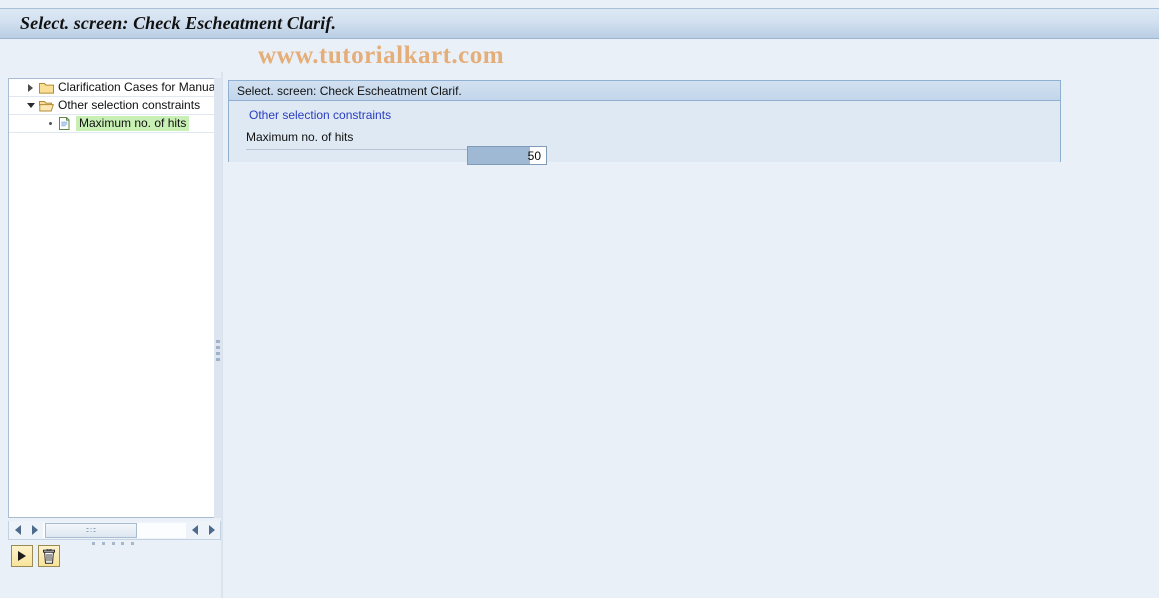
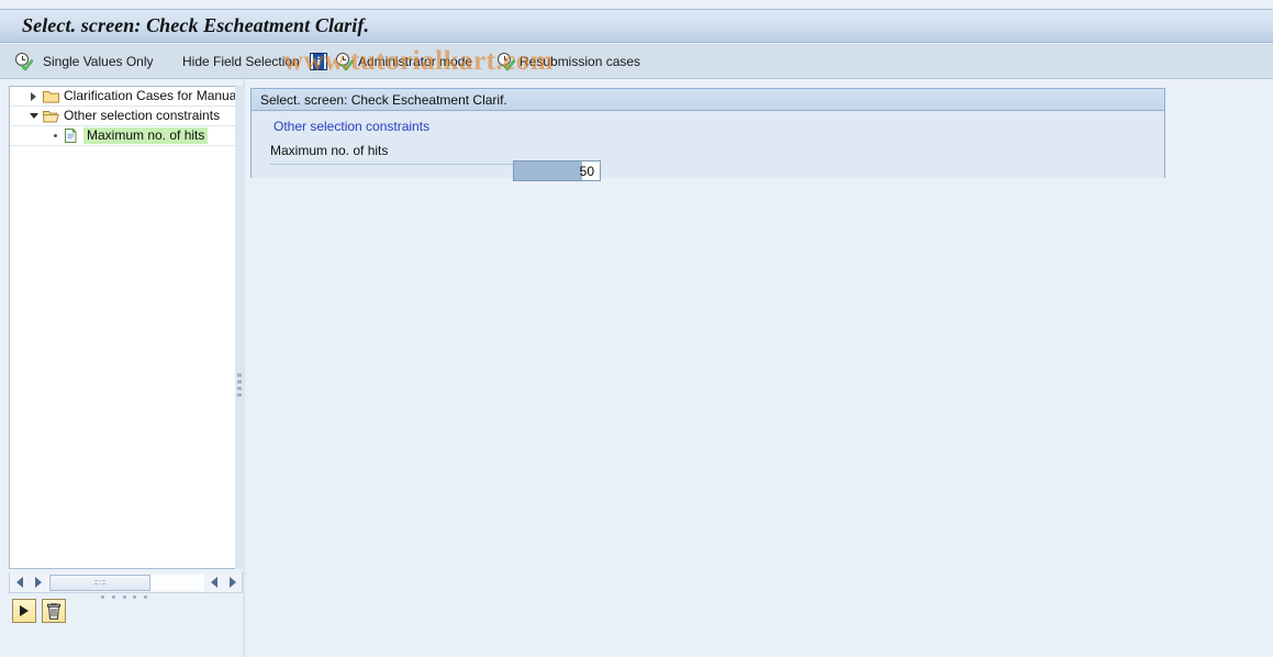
  Select. screen: Check Escheatment Clarif.
+ Single Values Only
+ Hide Field Selection
+ i
+ Administrator mode
+ Resubmission cases
  www.tutorialkart.com
  Clarification Cases for Manua
  Other selection constraints
  Maximum no. of hits
  Select. screen: Check Escheatment Clarif.
  Other selection constraints
  Maximum no. of hits
  50
